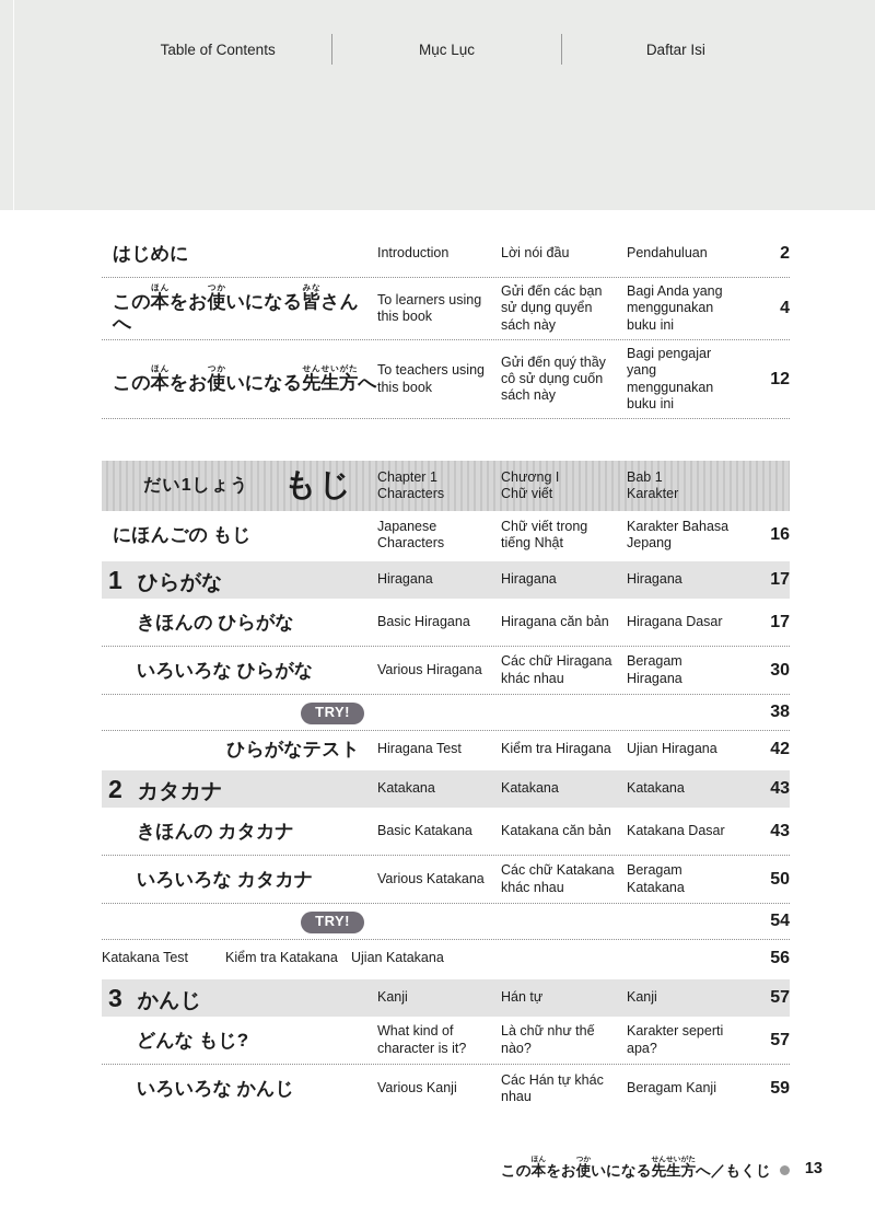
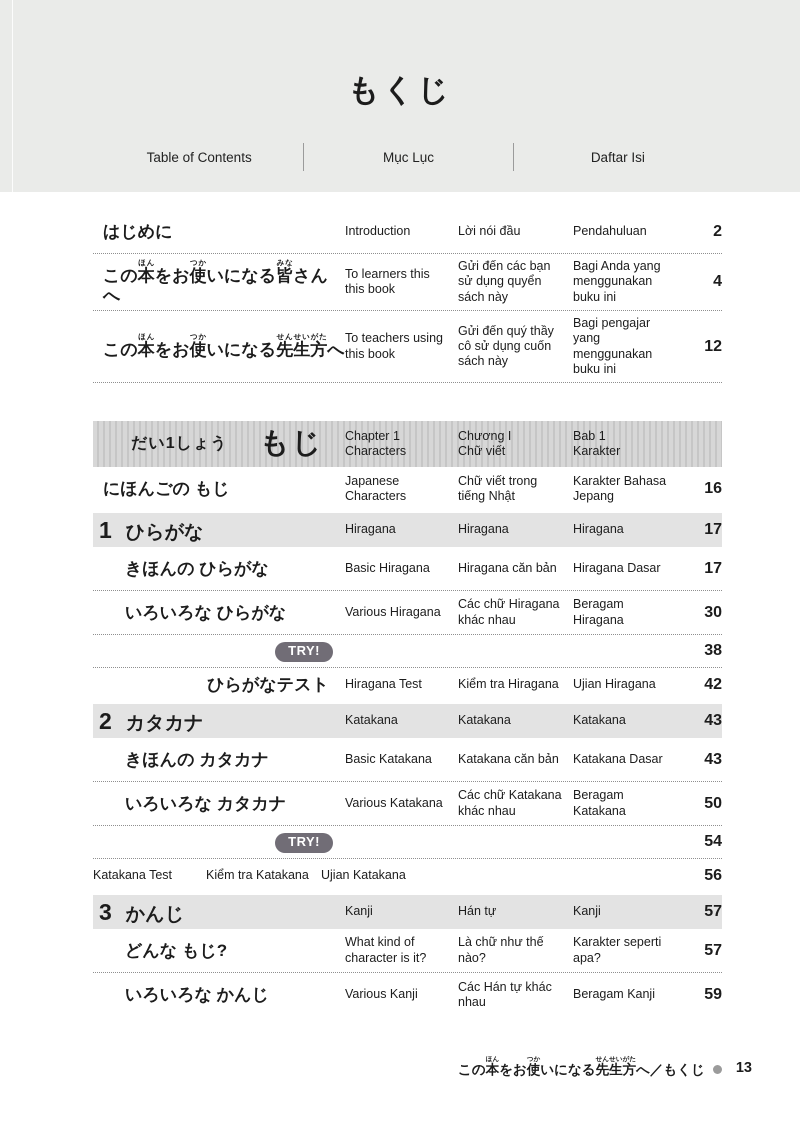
+ もくじ
  Table of Contents
  Mục Lục
  Daftar Isi
  はじめに
  Introduction
  Lời nói đầu
  Pendahuluan
  2
  この本ほんをお使つかいになる皆みなさんへ
- To learners using this book
+ To learners this this book
  Gửi đến các bạn sử dụng quyển sách này
  Bagi Anda yang menggunakan buku ini
  4
  この本ほんをお使つかいになる先生方せんせいがたへ
  To teachers using this book
  Gửi đến quý thầy cô sử dụng cuốn sách này
  Bagi pengajar yang menggunakan buku ini
  12
  だい1しょう
  もじ
  Chapter 1
  Characters
  Chương I
  Chữ viết
  Bab 1
  Karakter
  にほんごの もじ
  Japanese Characters
  Chữ viết trong tiếng Nhật
  Karakter Bahasa Jepang
  16
  1 ひらがな
  Hiragana
  Hiragana
  Hiragana
  17
  きほんの ひらがな
  Basic Hiragana
  Hiragana căn bản
  Hiragana Dasar
  17
  いろいろな ひらがな
  Various Hiragana
  Các chữ Hiragana khác nhau
  Beragam Hiragana
  30
  TRY!
  38
  ひらがなテスト
  Hiragana Test
  Kiểm tra Hiragana
  Ujian Hiragana
  42
  2 カタカナ
  Katakana
  Katakana
  Katakana
  43
  きほんの カタカナ
  Basic Katakana
  Katakana căn bản
  Katakana Dasar
  43
  いろいろな カタカナ
  Various Katakana
  Các chữ Katakana khác nhau
  Beragam Katakana
  50
  TRY!
  54
  Katakana Test
  Kiểm tra Katakana
  Ujian Katakana
  56
  3 かんじ
  Kanji
  Hán tự
  Kanji
  57
  どんな もじ?
  What kind of character is it?
  Là chữ như thế nào?
  Karakter seperti apa?
  57
  いろいろな かんじ
  Various Kanji
  Các Hán tự khác nhau
  Beragam Kanji
  59
  13
